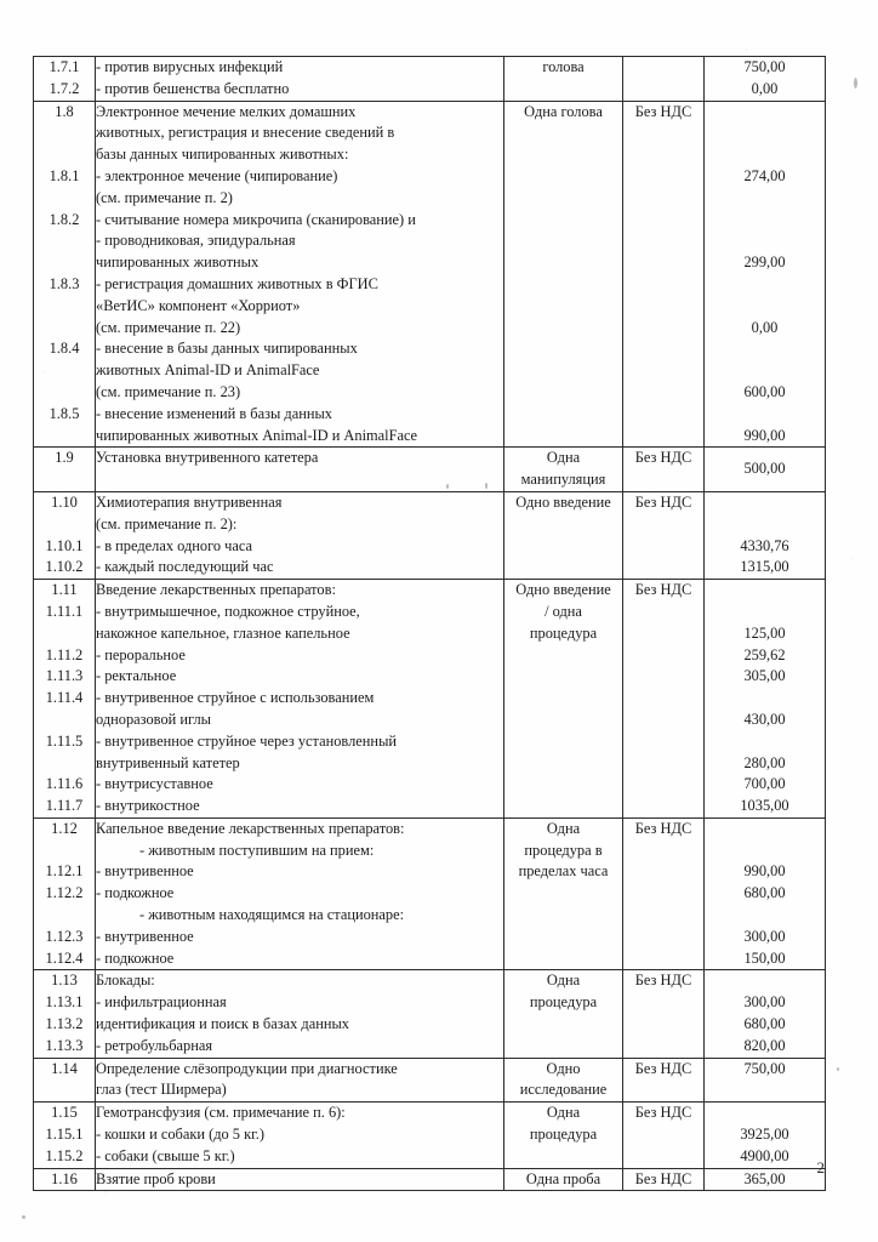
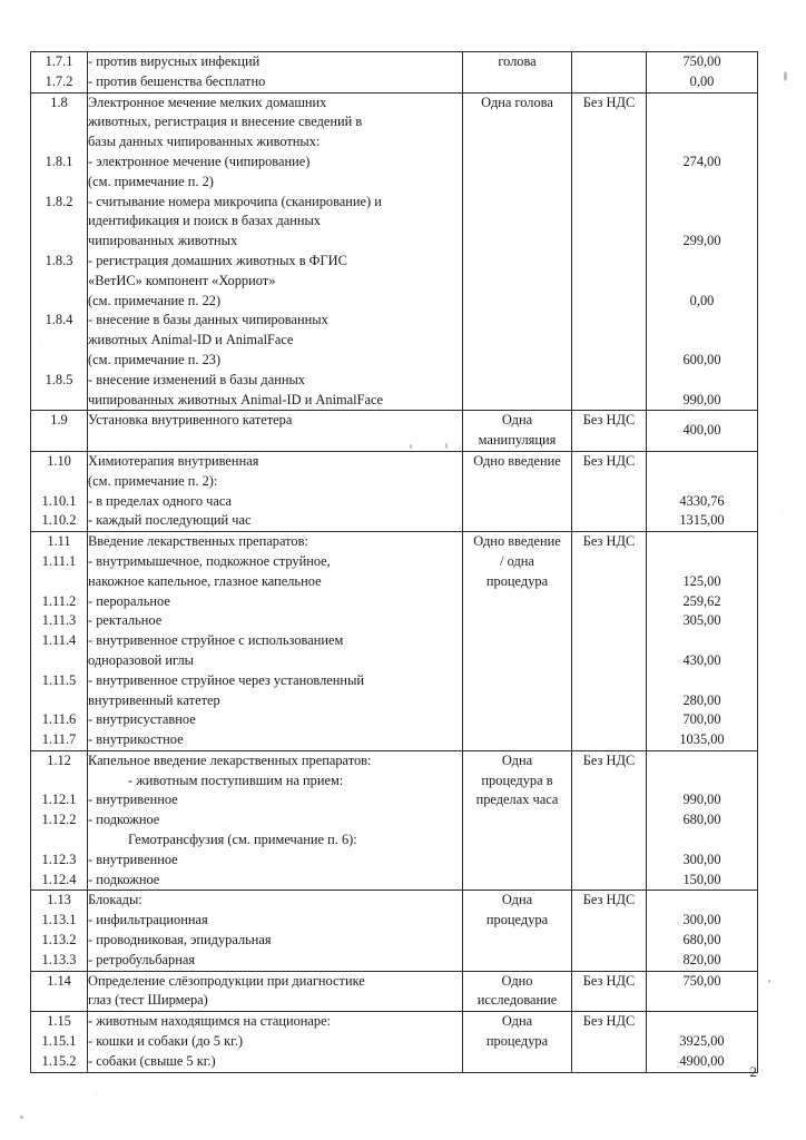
  1.7.11.7.2	- против вирусных инфекций- против бешенства бесплатно	голова		750,000,00
- 1.8 1.8.1 1.8.2 1.8.3 1.8.4 1.8.5	Электронное мечение мелких домашнихживотных, регистрация и внесение сведений вбазы данных чипированных животных:- электронное мечение (чипирование)(см. примечание п. 2)- считывание номера микрочипа (сканирование) и- проводниковая, эпидуральнаячипированных животных- регистрация домашних животных в ФГИС«ВетИС» компонент «Хорриот»(см. примечание п. 22)- внесение в базы данных чипированныхживотных Animal-ID и AnimalFace(см. примечание п. 23)- внесение изменений в базы данныхчипированных животных Animal-ID и AnimalFace	Одна голова	Без НДС	274,00 299,00 0,00 600,00 990,00
+ 1.8 1.8.1 1.8.2 1.8.3 1.8.4 1.8.5	Электронное мечение мелких домашнихживотных, регистрация и внесение сведений вбазы данных чипированных животных:- электронное мечение (чипирование)(см. примечание п. 2)- считывание номера микрочипа (сканирование) иидентификация и поиск в базах данныхчипированных животных- регистрация домашних животных в ФГИС«ВетИС» компонент «Хорриот»(см. примечание п. 22)- внесение в базы данных чипированныхживотных Animal-ID и AnimalFace(см. примечание п. 23)- внесение изменений в базы данныхчипированных животных Animal-ID и AnimalFace	Одна голова	Без НДС	274,00 299,00 0,00 600,00 990,00
- 1.9	Установка внутривенного катетера	Однаманипуляция	Без НДС	500,00
+ 1.9	Установка внутривенного катетера	Однаманипуляция	Без НДС	400,00
  1.10 1.10.11.10.2	Химиотерапия внутривенная(см. примечание п. 2):- в пределах одного часа- каждый последующий час	Одно введение	Без НДС	4330,761315,00
  1.111.11.1 1.11.21.11.31.11.4 1.11.5 1.11.61.11.7	Введение лекарственных препаратов:- внутримышечное, подкожное струйное,накожное капельное, глазное капельное- пероральное- ректальное- внутривенное струйное с использованиемодноразовой иглы- внутривенное струйное через установленныйвнутривенный катетер- внутрисуставное- внутрикостное	Одно введение/ однапроцедура	Без НДС	125,00259,62305,00 430,00 280,00700,001035,00
- 1.12 1.12.11.12.2 1.12.31.12.4	Капельное введение лекарственных препаратов:- животным поступившим на прием:- внутривенное- подкожное- животным находящимся на стационаре:- внутривенное- подкожное	Однапроцедура впределах часа	Без НДС	990,00680,00 300,00150,00
+ 1.12 1.12.11.12.2 1.12.31.12.4	Капельное введение лекарственных препаратов:- животным поступившим на прием:- внутривенное- подкожноеГемотрансфузия (см. примечание п. 6):- внутривенное- подкожное	Однапроцедура впределах часа	Без НДС	990,00680,00 300,00150,00
- 1.131.13.11.13.21.13.3	Блокады:- инфильтрационнаяидентификация и поиск в базах данных- ретробульбарная	Однапроцедура	Без НДС	300,00680,00820,00
+ 1.131.13.11.13.21.13.3	Блокады:- инфильтрационная- проводниковая, эпидуральная- ретробульбарная	Однапроцедура	Без НДС	300,00680,00820,00
  1.14	Определение слёзопродукции при диагностикеглаз (тест Ширмера)	Одноисследование	Без НДС	750,00
- 1.151.15.11.15.2	Гемотрансфузия (см. примечание п. 6):- кошки и собаки (до 5 кг.)- собаки (свыше 5 кг.)	Однапроцедура	Без НДС	3925,004900,00
+ 1.151.15.11.15.2	- животным находящимся на стационаре:- кошки и собаки (до 5 кг.)- собаки (свыше 5 кг.)	Однапроцедура	Без НДС	3925,004900,00
- 1.16	Взятие проб крови	Одна проба	Без НДС	365,00
  2
